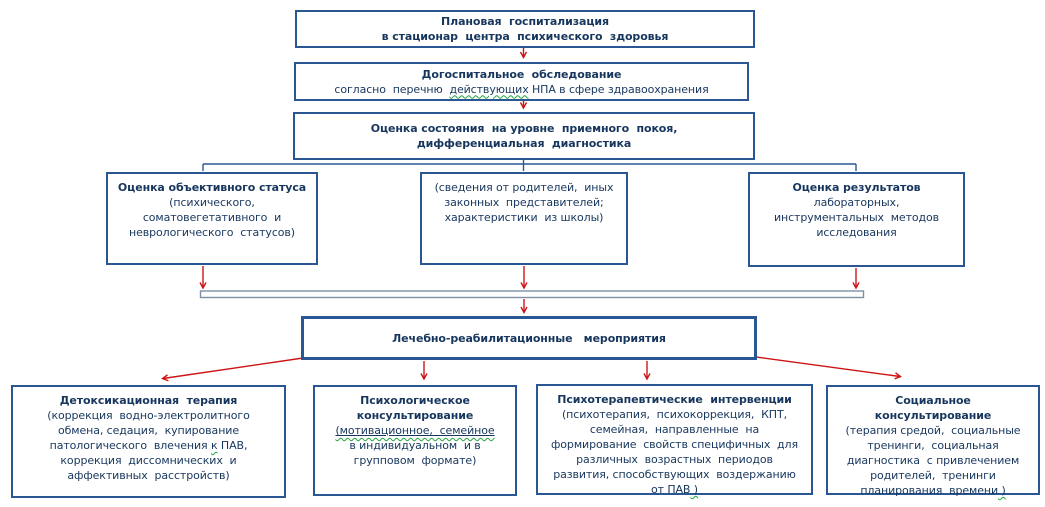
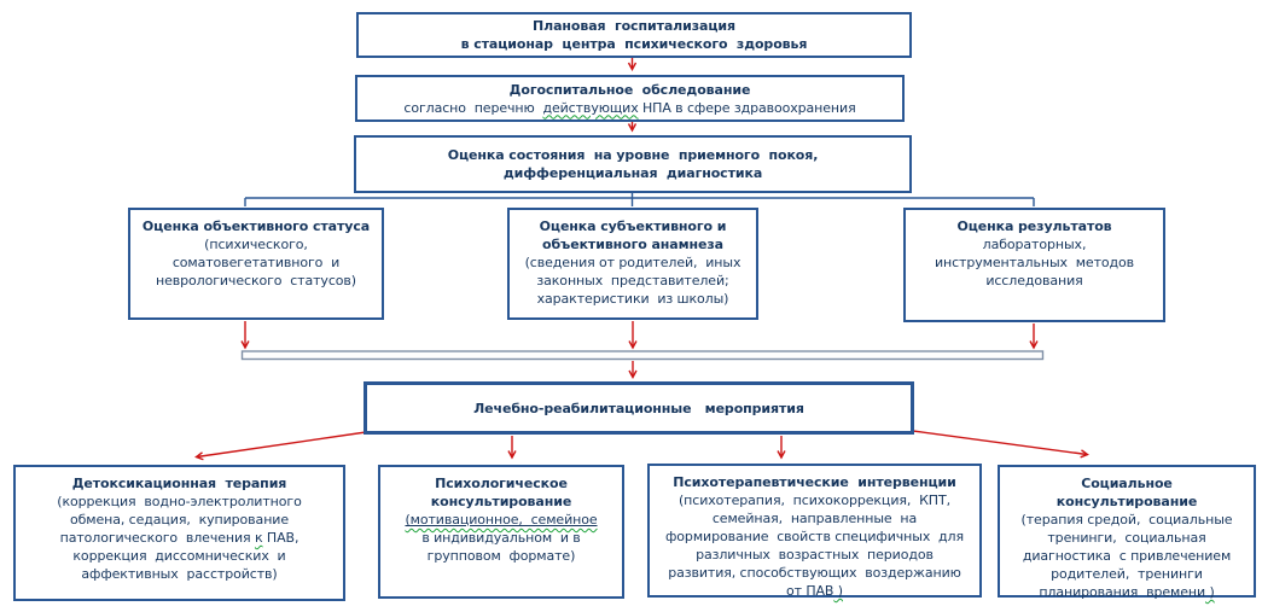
  Плановая госпитализация
  в стационар центра психического здоровья
  Догоспитальное обследование
  согласно перечню действующих НПА в сфере здравоохранения
  Оценка состояния на уровне приемного покоя,
  дифференциальная диагностика
  Оценка объективного статуса
  (психического,
  соматовегетативного и
  неврологического статусов)
+ Оценка субъективного и
+ объективного анамнеза
  (сведения от родителей, иных
  законных представителей;
  характеристики из школы)
  Оценка результатов
  лабораторных,
  инструментальных методов
  исследования
  Лечебно-реабилитационные мероприятия
  Детоксикационная терапия
  (коррекция водно-электролитного
  обмена, седация, купирование
  патологического влечения к ПАВ,
  коррекция диссомнических и
  аффективных расстройств)
  Психологическое
  консультирование
  (мотивационное, семейное
  в индивидуальном и в
  групповом формате)
  Психотерапевтические интервенции
  (психотерапия, психокоррекция, КПТ,
  семейная, направленные на
  формирование свойств специфичных для
  различных возрастных периодов
  развития, способствующих воздержанию
  от ПАВ )
  Социальное
  консультирование
  (терапия средой, социальные
  тренинги, социальная
  диагностика с привлечением
  родителей, тренинги
  планирования времени )
